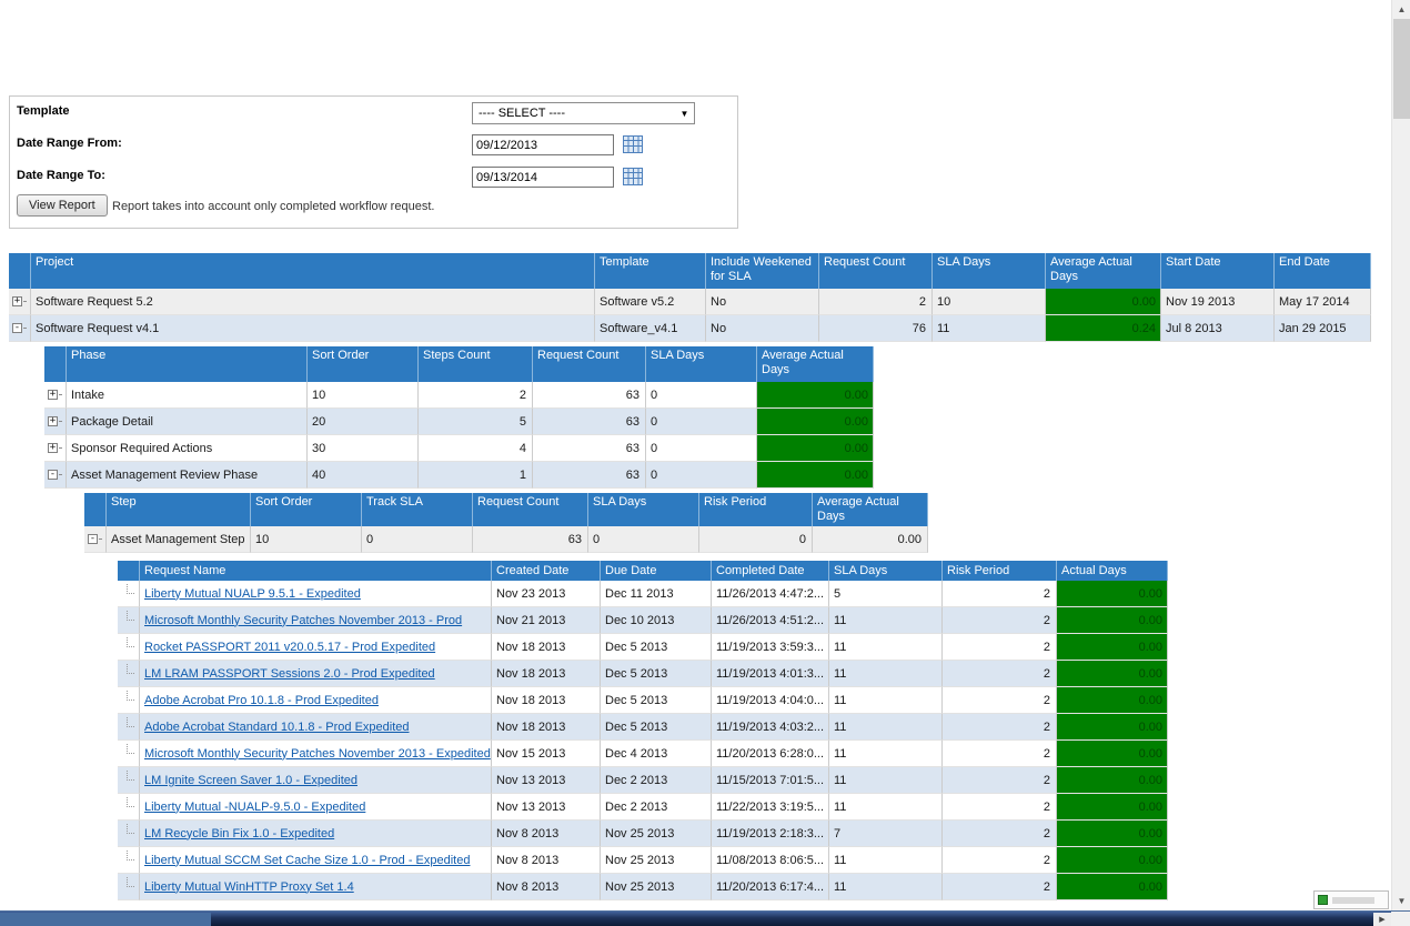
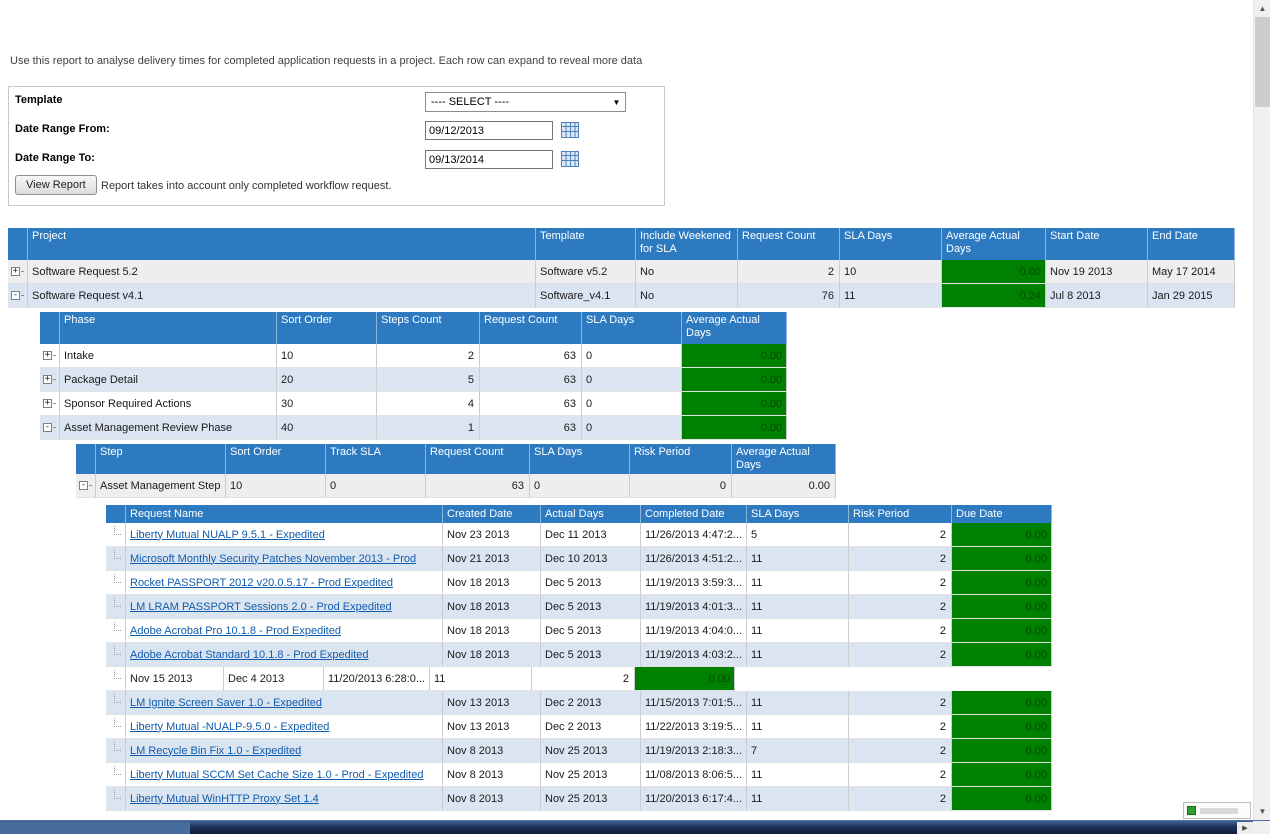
+ Use this report to analyse delivery times for completed application requests in a project. Each row can expand to reveal more data
  Template
  ---- SELECT ----
  ▼
  Date Range From:
  09/12/2013
  Date Range To:
  09/13/2014
  View Report
  Report takes into account only completed workflow request.
  Project
  Template
  Include Weekened for SLA
  Request Count
  SLA Days
  Average Actual Days
  Start Date
  End Date
  +
  Software Request 5.2
  Software v5.2
  No
  2
  10
  0.00
  Nov 19 2013
  May 17 2014
  -
  Software Request v4.1
  Software_v4.1
  No
  76
  11
  0.24
  Jul 8 2013
  Jan 29 2015
  Phase
  Sort Order
  Steps Count
  Request Count
  SLA Days
  Average Actual Days
  +
  Intake
  10
  2
  63
  0
  0.00
  +
  Package Detail
  20
  5
  63
  0
  0.00
  +
  Sponsor Required Actions
  30
  4
  63
  0
  0.00
  -
  Asset Management Review Phase
  40
  1
  63
  0
  0.00
  Step
  Sort Order
  Track SLA
  Request Count
  SLA Days
  Risk Period
  Average Actual Days
  -
  Asset Management Step
  10
  0
  63
  0
  0
  0.00
  Request Name
  Created Date
- Due Date
+ Actual Days
  Completed Date
  SLA Days
  Risk Period
- Actual Days
+ Due Date
  Liberty Mutual NUALP 9.5.1 - Expedited
  Nov 23 2013
  Dec 11 2013
  11/26/2013 4:47:2...
  5
  2
  0.00
  Microsoft Monthly Security Patches November 2013 - Prod
  Nov 21 2013
  Dec 10 2013
  11/26/2013 4:51:2...
  11
  2
  0.00
- Rocket PASSPORT 2011 v20.0.5.17 - Prod Expedited
+ Rocket PASSPORT 2012 v20.0.5.17 - Prod Expedited
  Nov 18 2013
  Dec 5 2013
  11/19/2013 3:59:3...
  11
  2
  0.00
  LM LRAM PASSPORT Sessions 2.0 - Prod Expedited
  Nov 18 2013
  Dec 5 2013
  11/19/2013 4:01:3...
  11
  2
  0.00
  Adobe Acrobat Pro 10.1.8 - Prod Expedited
  Nov 18 2013
  Dec 5 2013
  11/19/2013 4:04:0...
  11
  2
  0.00
  Adobe Acrobat Standard 10.1.8 - Prod Expedited
  Nov 18 2013
  Dec 5 2013
  11/19/2013 4:03:2...
  11
  2
  0.00
- Microsoft Monthly Security Patches November 2013 - Expedited
  Nov 15 2013
  Dec 4 2013
  11/20/2013 6:28:0...
  11
  2
  0.00
  LM Ignite Screen Saver 1.0 - Expedited
  Nov 13 2013
  Dec 2 2013
  11/15/2013 7:01:5...
  11
  2
  0.00
  Liberty Mutual -NUALP-9.5.0 - Expedited
  Nov 13 2013
  Dec 2 2013
  11/22/2013 3:19:5...
  11
  2
  0.00
  LM Recycle Bin Fix 1.0 - Expedited
  Nov 8 2013
  Nov 25 2013
  11/19/2013 2:18:3...
  7
  2
  0.00
  Liberty Mutual SCCM Set Cache Size 1.0 - Prod - Expedited
  Nov 8 2013
  Nov 25 2013
  11/08/2013 8:06:5...
  11
  2
  0.00
  Liberty Mutual WinHTTP Proxy Set 1.4
  Nov 8 2013
  Nov 25 2013
  11/20/2013 6:17:4...
  11
  2
  0.00
  ▲
  ▼
